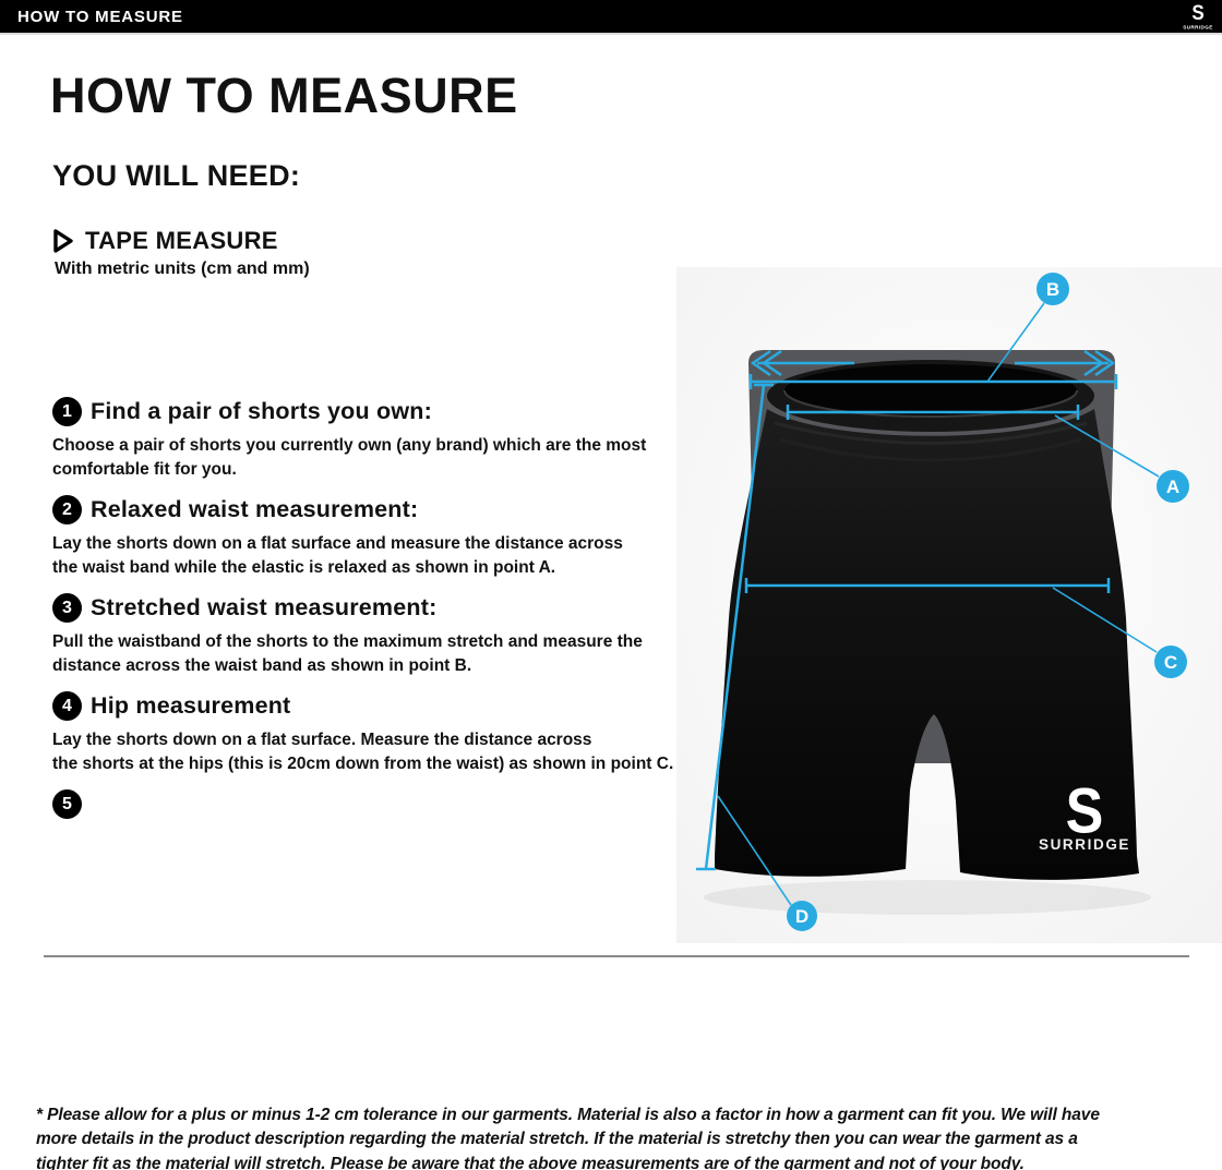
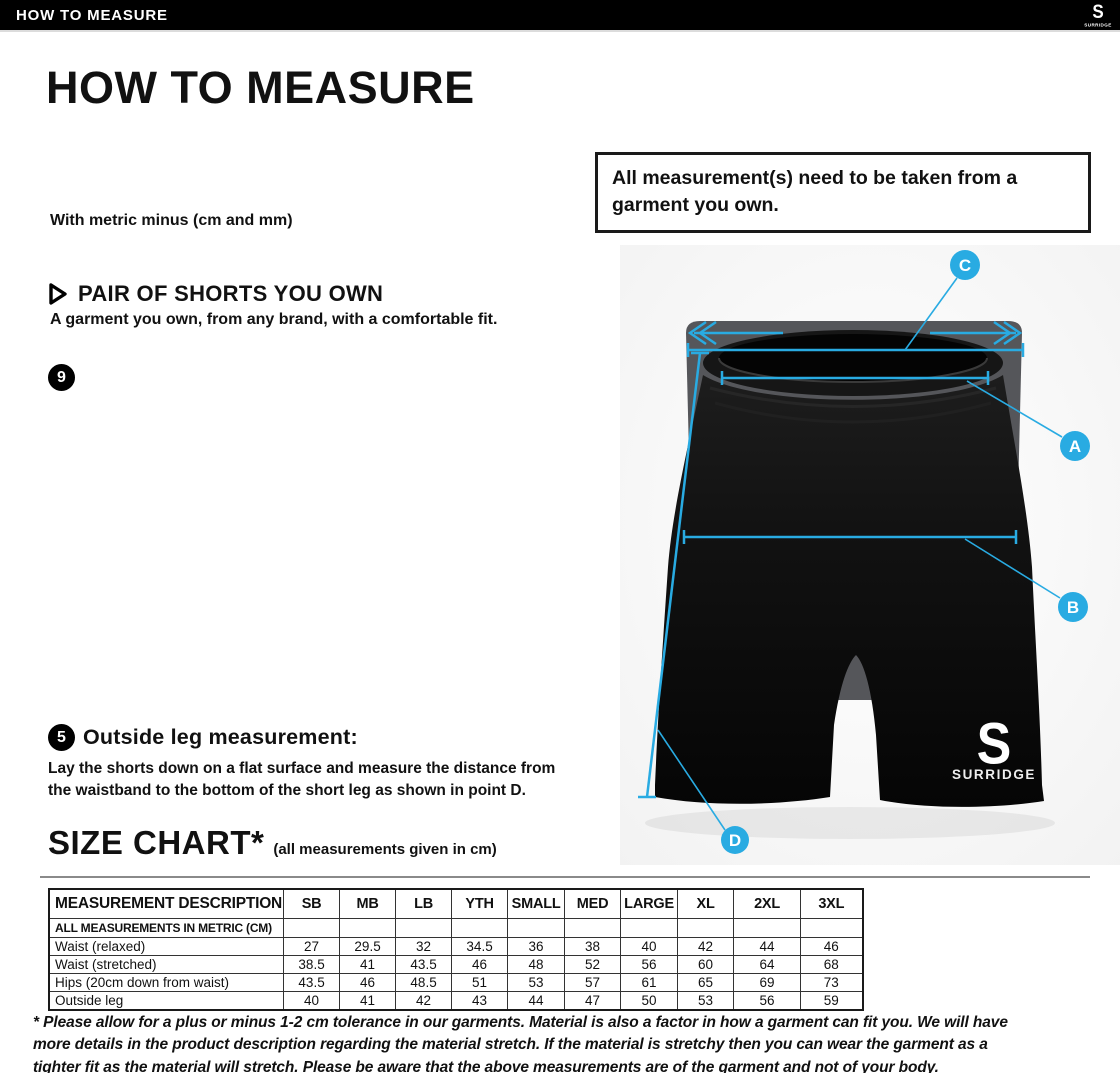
  HOW TO MEASURE
  S
  HOW TO MEASURE
- YOU WILL NEED:
- TAPE MEASURE
- With metric units (cm and mm)
+ With metric minus (cm and mm)
+ PAIR OF SHORTS YOU OWN
+ A garment you own, from any brand, with a comfortable fit.
+ All measurement(s) need to be taken from a
+ garment you own.
- 1
+ 9
- Find a pair of shorts you own:
- Choose a pair of shorts you currently own (any brand) which are the most
- comfortable fit for you.
- 2
- Relaxed waist measurement:
- Lay the shorts down on a flat surface and measure the distance across
- the waist band while the elastic is relaxed as shown in point A.
- 3
- Stretched waist measurement:
- Pull the waistband of the shorts to the maximum stretch and measure the
- distance across the waist band as shown in point B.
- 4
- Hip measurement
- Lay the shorts down on a flat surface. Measure the distance across
- the shorts at the hips (this is 20cm down from the waist) as shown in point C.
  5
+ Outside leg measurement:
+ Lay the shorts down on a flat surface and measure the distance from
+ the waistband to the bottom of the short leg as shown in point D.
  S
  SURRIDGE
- B
+ C
  A
- C
+ B
  D
+ SIZE CHART*
+ (all measurements given in cm)
+ MEASUREMENT DESCRIPTION	SB	MB	LB	YTH	SMALL	MED	LARGE	XL	2XL	3XL
+ ALL MEASUREMENTS IN METRIC (CM)
+ Waist (relaxed)	27	29.5	32	34.5	36	38	40	42	44	46
+ Waist (stretched)	38.5	41	43.5	46	48	52	56	60	64	68
+ Hips (20cm down from waist)	43.5	46	48.5	51	53	57	61	65	69	73
+ Outside leg	40	41	42	43	44	47	50	53	56	59
  * Please allow for a plus or minus 1-2 cm tolerance in our garments. Material is also a factor in how a garment can fit you. We will have
  more details in the product description regarding the material stretch. If the material is stretchy then you can wear the garment as a
  tighter fit as the material will stretch. Please be aware that the above measurements are of the garment and not of your body.
